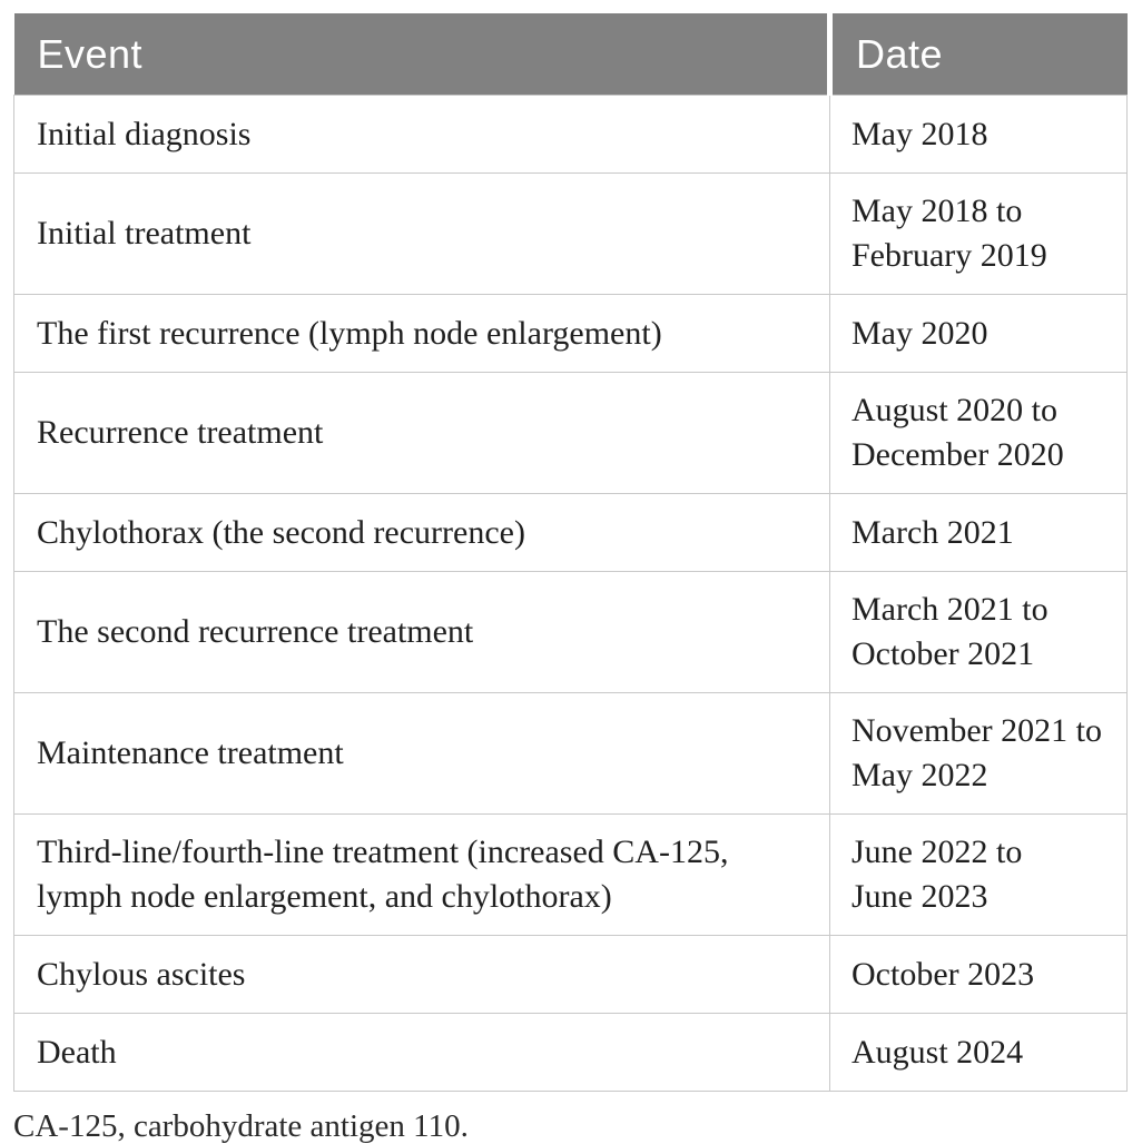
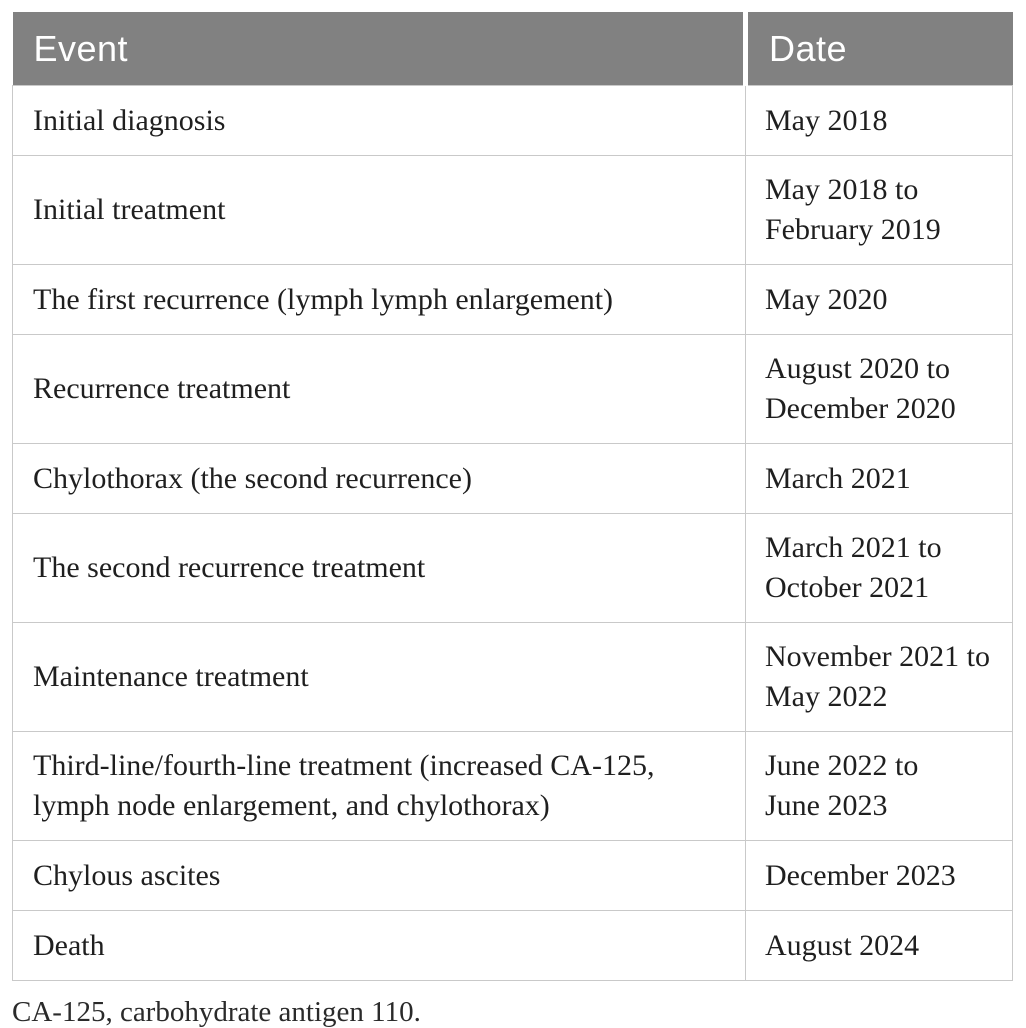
  Event	Date
  Initial diagnosis	May 2018
  Initial treatment	May 2018 to February 2019
- The first recurrence (lymph node enlargement)	May 2020
+ The first recurrence (lymph lymph enlargement)	May 2020
  Recurrence treatment	August 2020 to December 2020
  Chylothorax (the second recurrence)	March 2021
  The second recurrence treatment	March 2021 to October 2021
  Maintenance treatment	November 2021 to May 2022
  Third-line/fourth-line treatment (increased CA-125, lymph node enlargement, and chylothorax)	June 2022 to June 2023
- Chylous ascites	October 2023
+ Chylous ascites	December 2023
  Death	August 2024
  CA-125, carbohydrate antigen 110.
